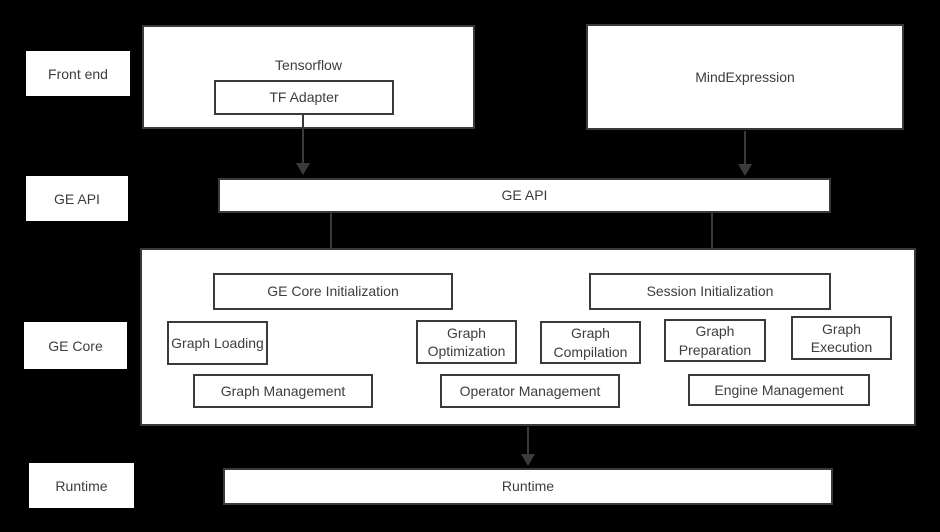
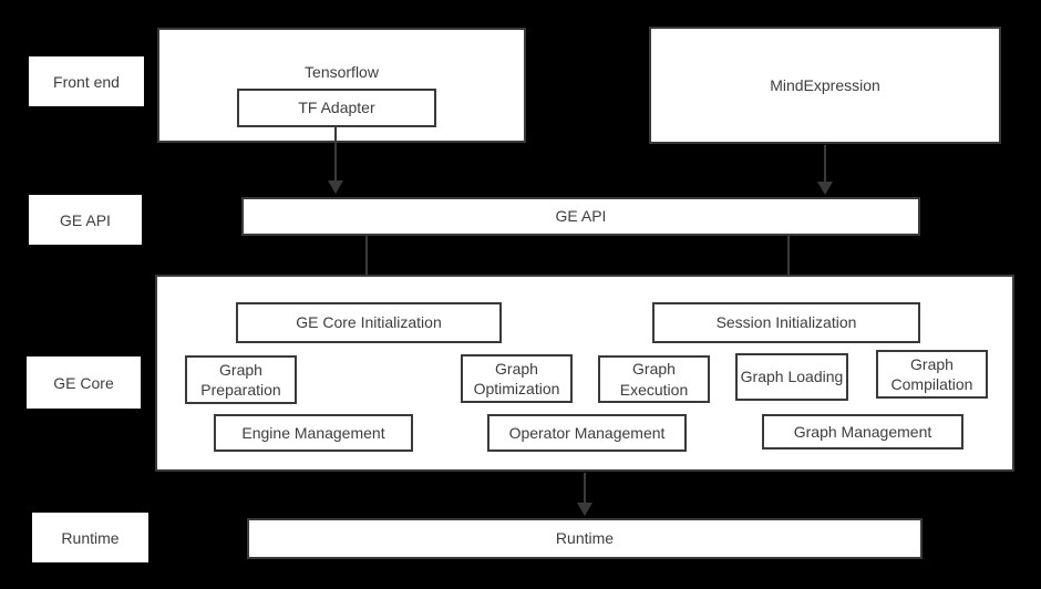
  Front end
  GE API
  GE Core
  Runtime
  Tensorflow
  TF Adapter
  MindExpression
  GE API
  GE Core Initialization
  Session Initialization
- Graph Loading
+ Graph Preparation
  Graph Optimization
- Graph Compilation
+ Graph Execution
- Graph Preparation
+ Graph Loading
- Graph Execution
+ Graph Compilation
- Graph Management
+ Engine Management
  Operator Management
- Engine Management
+ Graph Management
  Runtime
